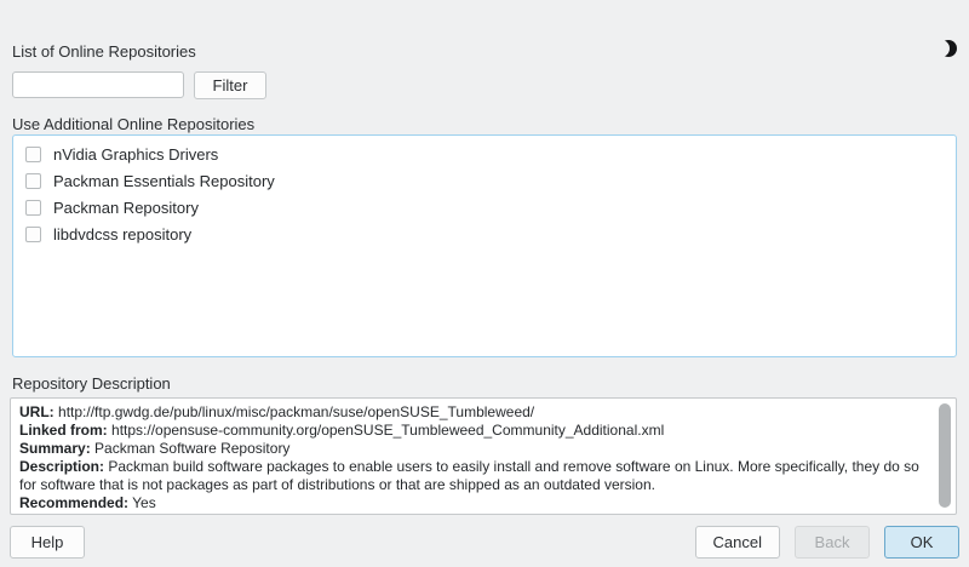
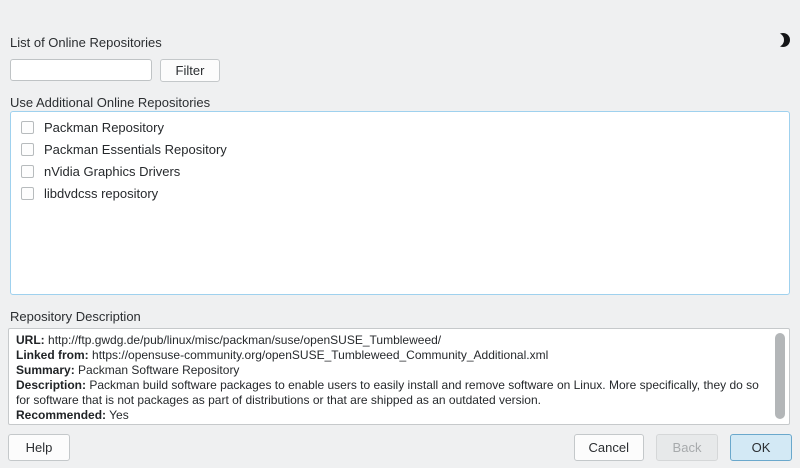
  List of Online Repositories
  Filter
  Use Additional Online Repositories
- nVidia Graphics Drivers
+ Packman Repository
  Packman Essentials Repository
- Packman Repository
+ nVidia Graphics Drivers
  libdvdcss repository
  Repository Description
  URL: http://ftp.gwdg.de/pub/linux/misc/packman/suse/openSUSE_Tumbleweed/
  Linked from: https://opensuse-community.org/openSUSE_Tumbleweed_Community_Additional.xml
  Summary: Packman Software Repository
  Description: Packman build software packages to enable users to easily install and remove software on Linux. More specifically, they do so for software that is not packages as part of distributions or that are shipped as an outdated version.
  Recommended: Yes
  Help
  Cancel
  Back
  OK
